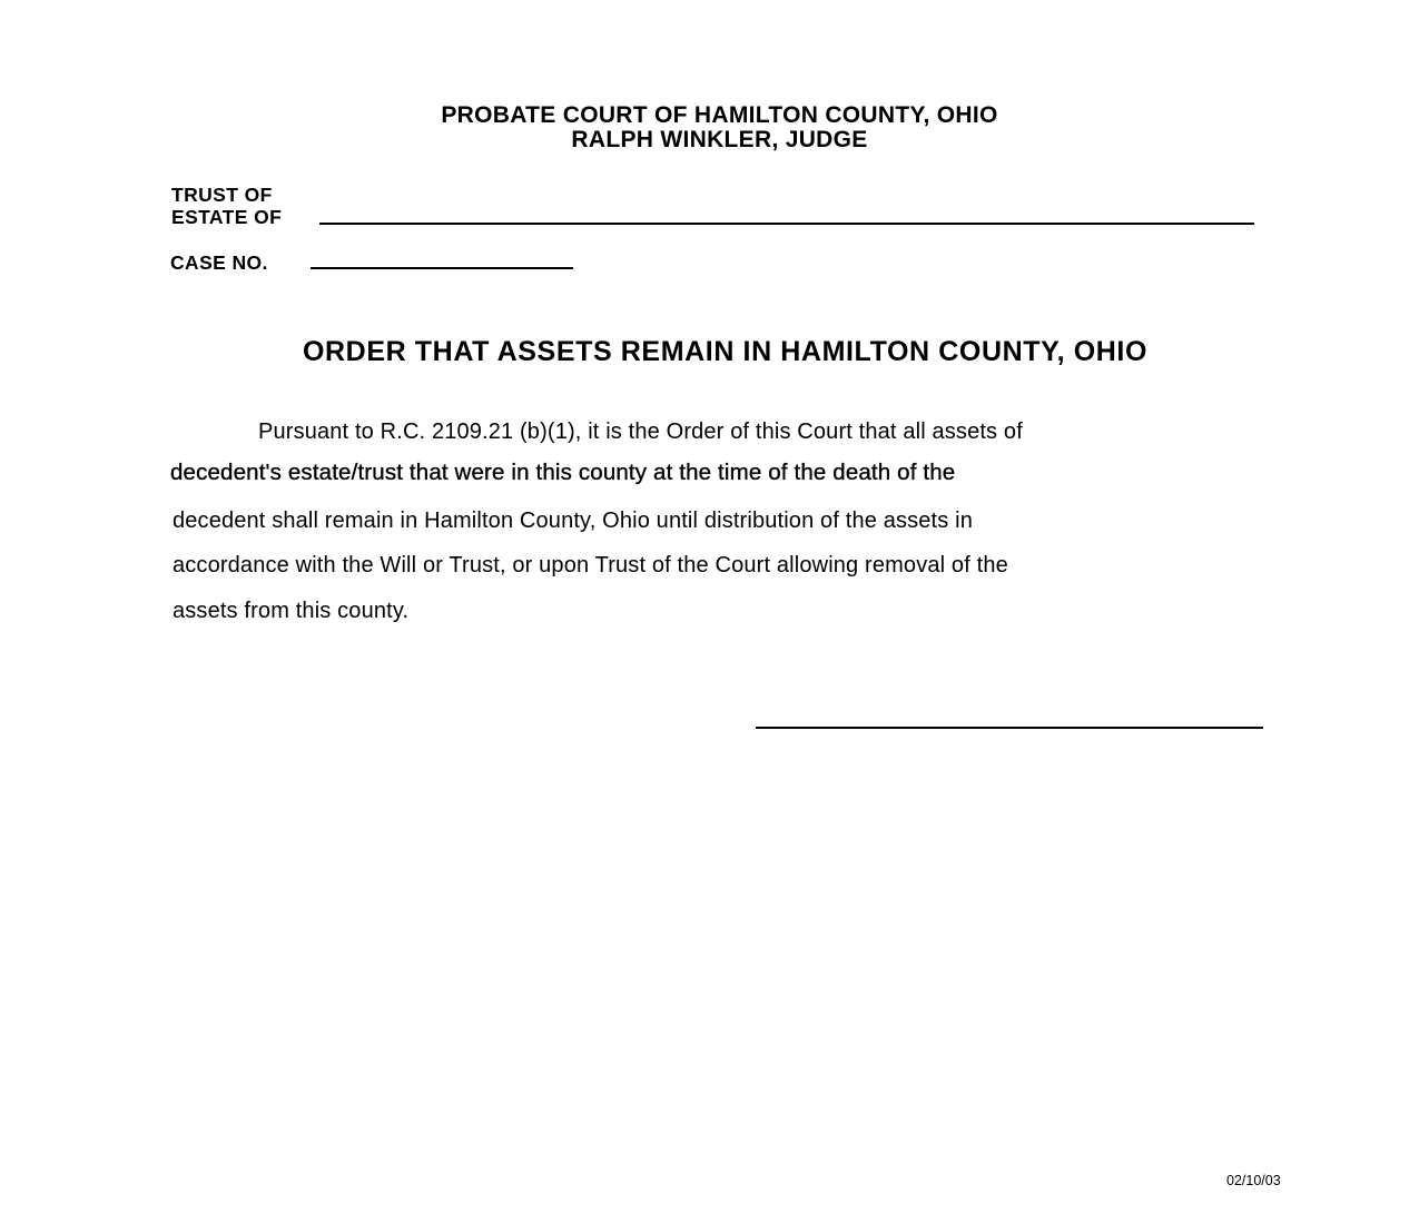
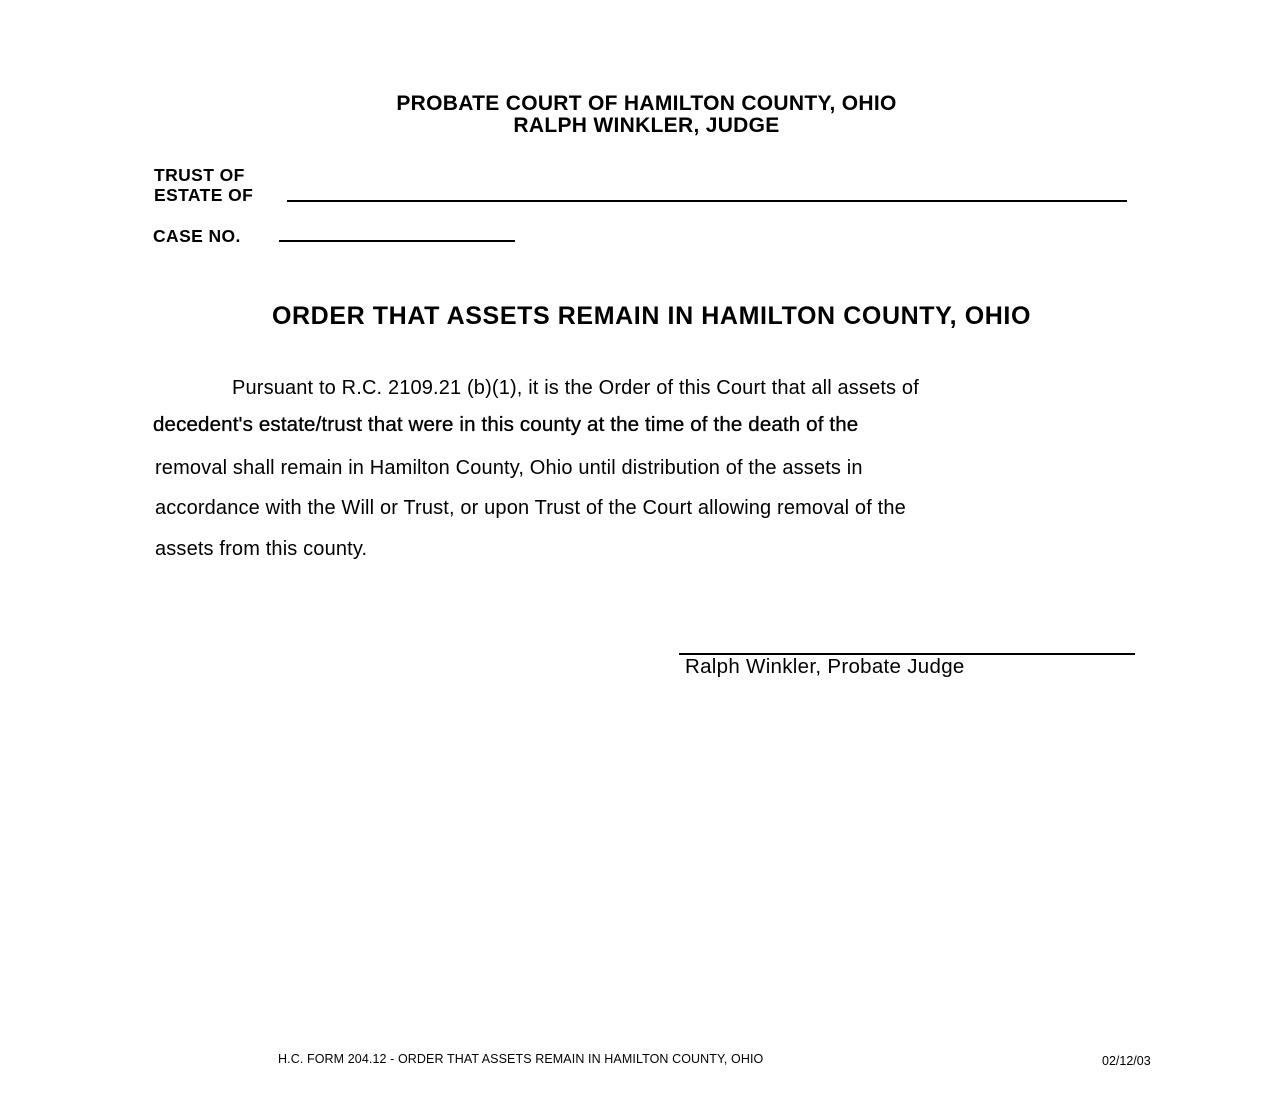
  PROBATE COURT OF HAMILTON COUNTY, OHIO
  RALPH WINKLER, JUDGE
  TRUST OF
  ESTATE OF
  CASE NO.
  ORDER THAT ASSETS REMAIN IN HAMILTON COUNTY, OHIO
  Pursuant to R.C. 2109.21 (b)(1), it is the Order of this Court that all assets of
  decedent's estate/trust that were in this county at the time of the death of the
- decedent shall remain in Hamilton County, Ohio until distribution of the assets in
+ removal shall remain in Hamilton County, Ohio until distribution of the assets in
  accordance with the Will or Trust, or upon Trust of the Court allowing removal of the
  assets from this county.
+ Ralph Winkler, Probate Judge
+ H.C. FORM 204.12 - ORDER THAT ASSETS REMAIN IN HAMILTON COUNTY, OHIO
- 02/10/03
+ 02/12/03
